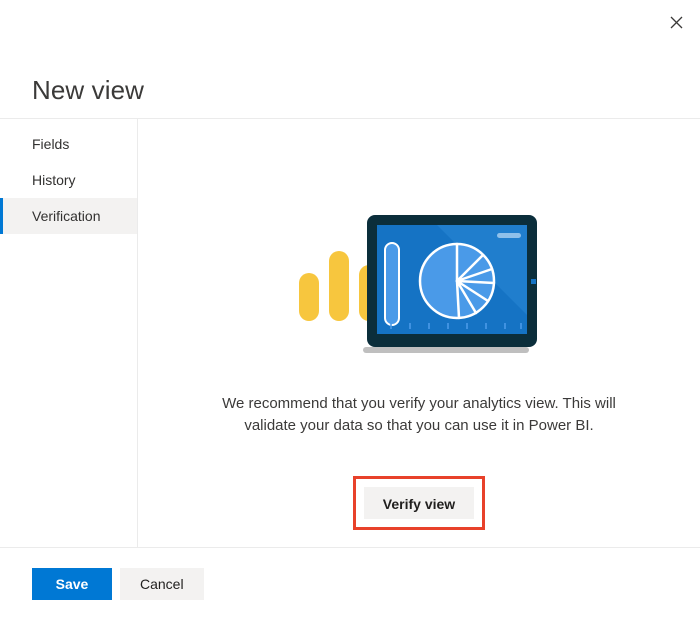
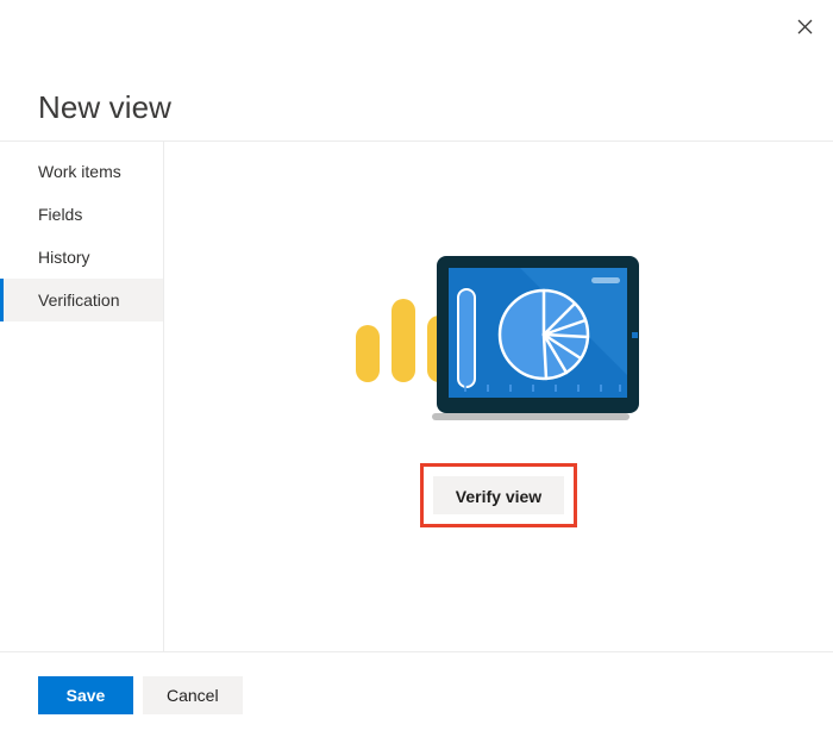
  New view
+ Work items
  Fields
  History
  Verification
- We recommend that you verify your analytics view. This will validate your data so that you can use it in Power BI.
  Verify view
  Save
  Cancel
